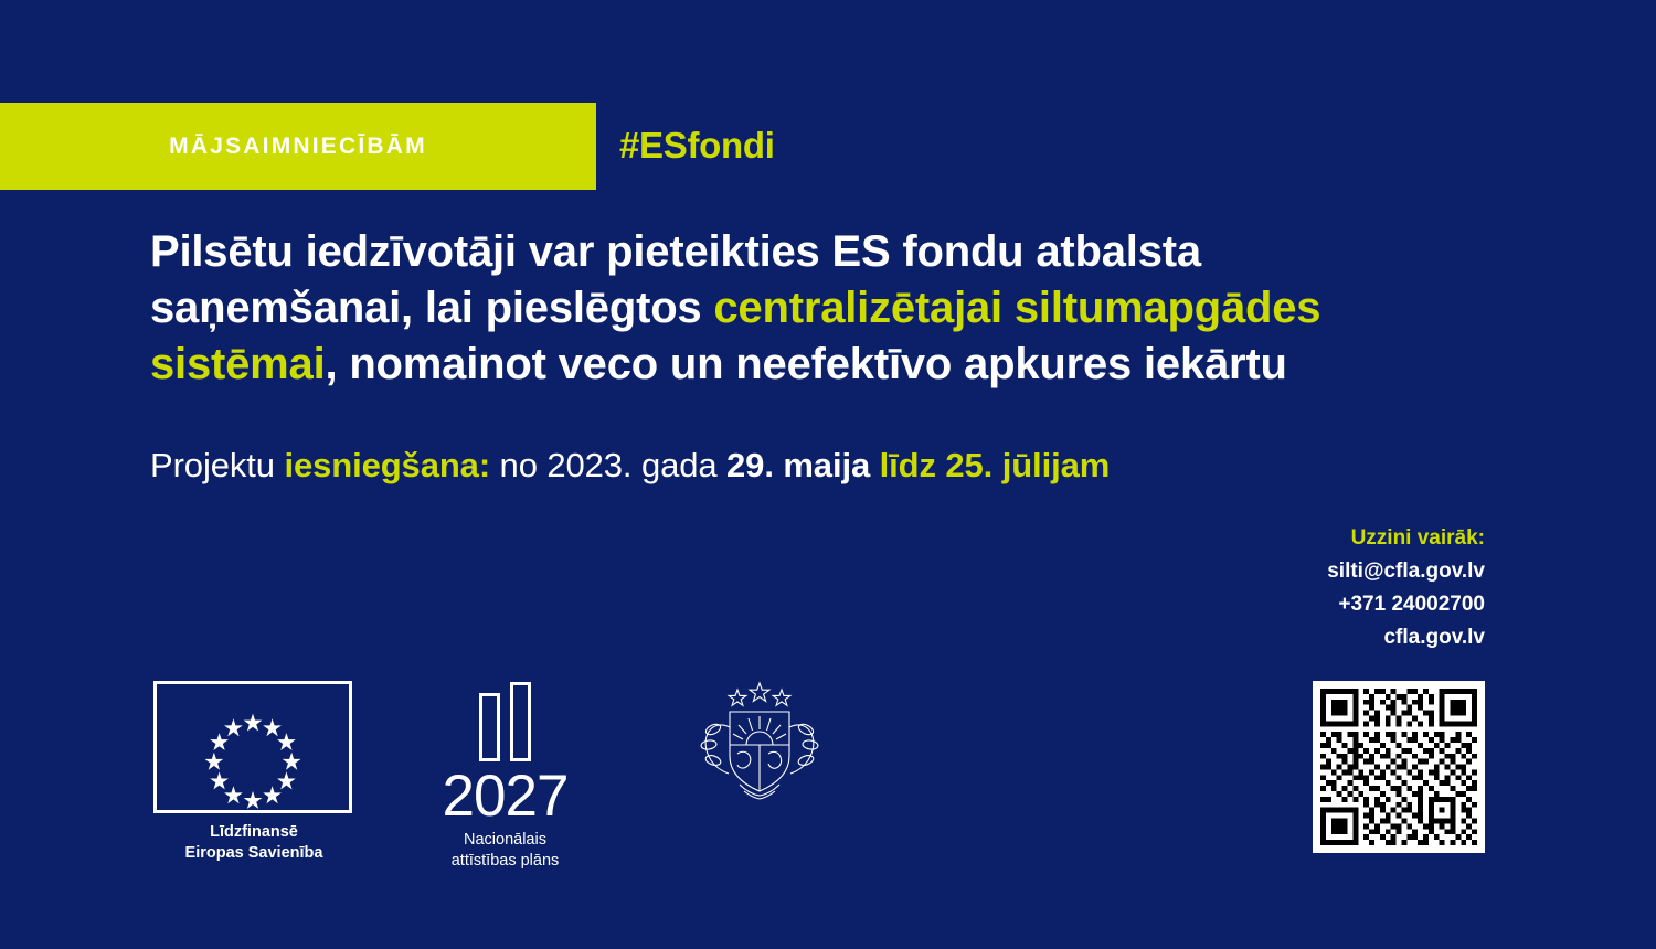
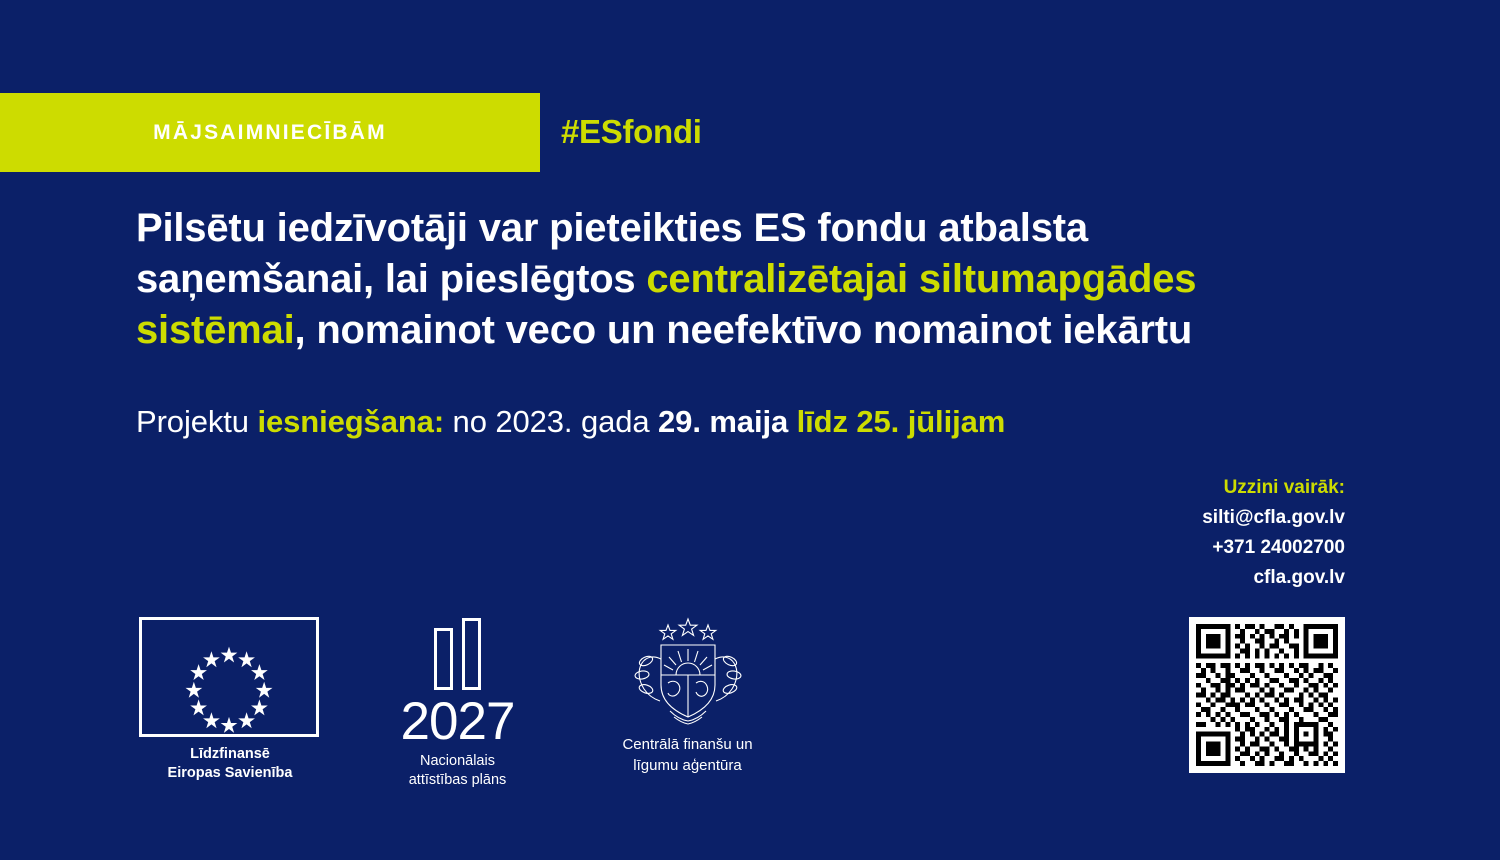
  MĀJSAIMNIECĪBĀM
  #ESfondi
- Pilsētu iedzīvotāji var pieteikties ES fondu atbalsta saņemšanai, lai pieslēgtos centralizētajai siltumapgādes sistēmai, nomainot veco un neefektīvo apkures iekārtu
+ Pilsētu iedzīvotāji var pieteikties ES fondu atbalsta saņemšanai, lai pieslēgtos centralizētajai siltumapgādes sistēmai, nomainot veco un neefektīvo nomainot iekārtu
  Projektu iesniegšana: no 2023. gada 29. maija līdz 25. jūlijam
  Uzzini vairāk:
  silti@cfla.gov.lv
  +371 24002700
  cfla.gov.lv
  Līdzfinansē
  Eiropas Savienība
  2027
  Nacionālais
  attīstības plāns
+ Centrālā finanšu un
+ līgumu aģentūra
